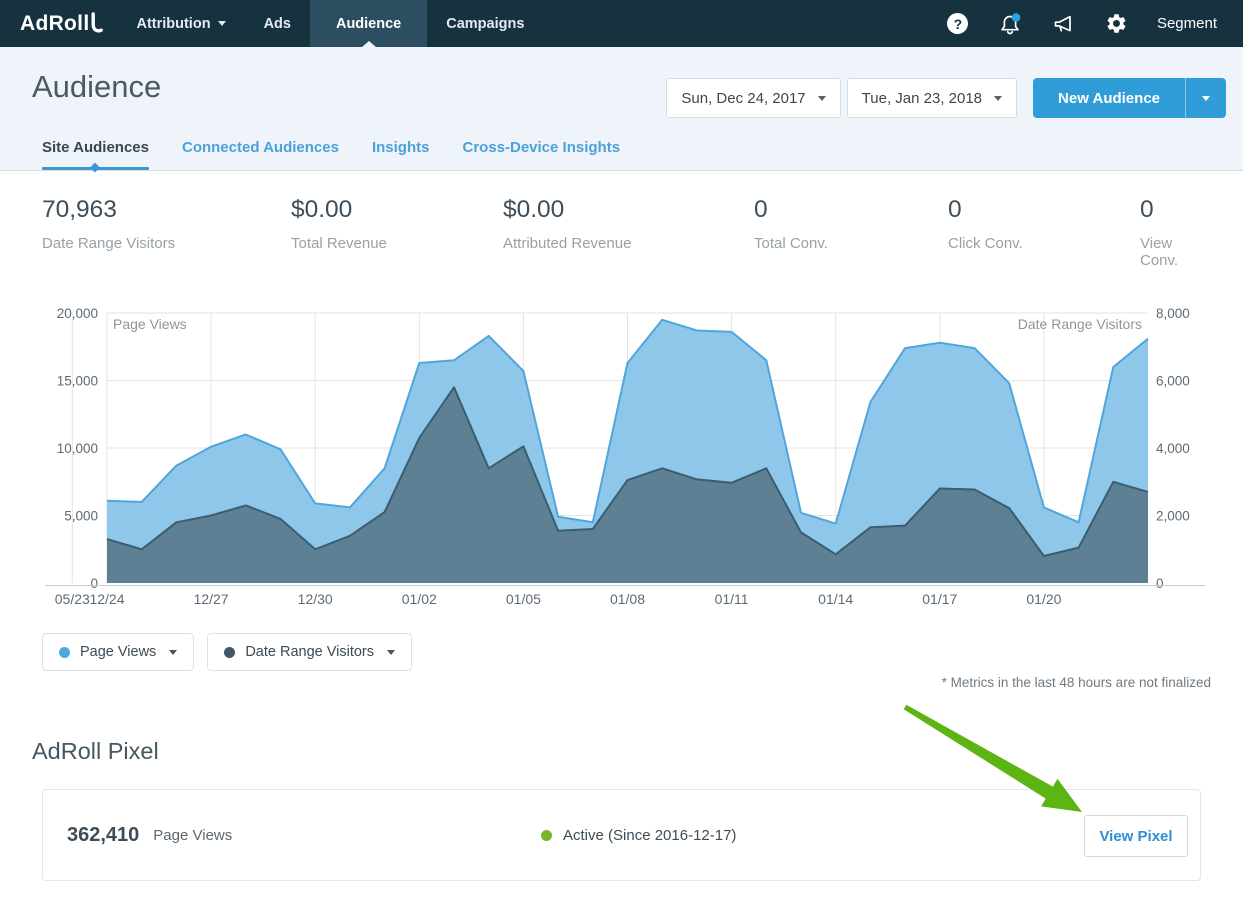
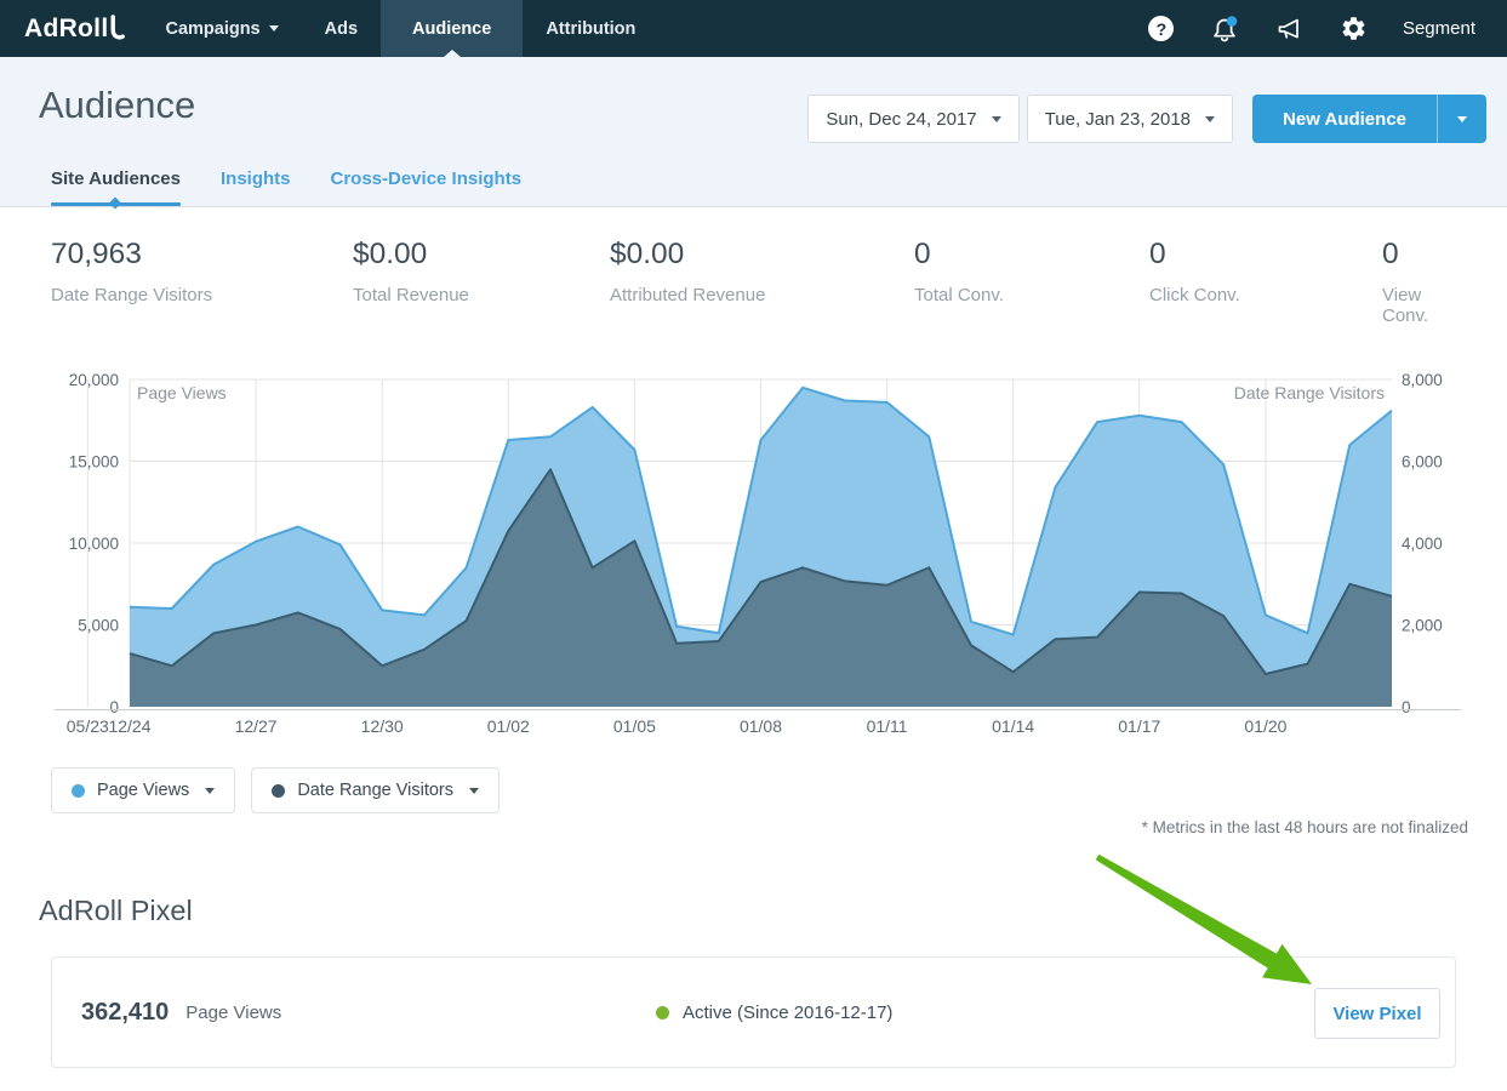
  AdRoll
- Attribution
+ Campaigns
  Ads
  Audience
- Campaigns
+ Attribution
  ?
  Segment
  Audience
  Sun, Dec 24, 2017
  Tue, Jan 23, 2018
  New Audience
  Site Audiences
- Connected Audiences
  Insights
  Cross-Device Insights
  70,963
  Date Range Visitors
  $0.00
  Total Revenue
  $0.00
  Attributed Revenue
  0
  Total Conv.
  0
  Click Conv.
  0
  View Conv.
  0
  0
  5,000
  2,000
  10,000
  4,000
  15,000
  6,000
  20,000
  8,000
  12/24
  12/27
  12/30
  01/02
  01/05
  01/08
  01/11
  01/14
  01/17
  01/20
  05/23
  Page Views
  Date Range Visitors
  Page Views
  Date Range Visitors
  * Metrics in the last 48 hours are not finalized
  AdRoll Pixel
  362,410
  Page Views
  Active (Since 2016-12-17)
  View Pixel
